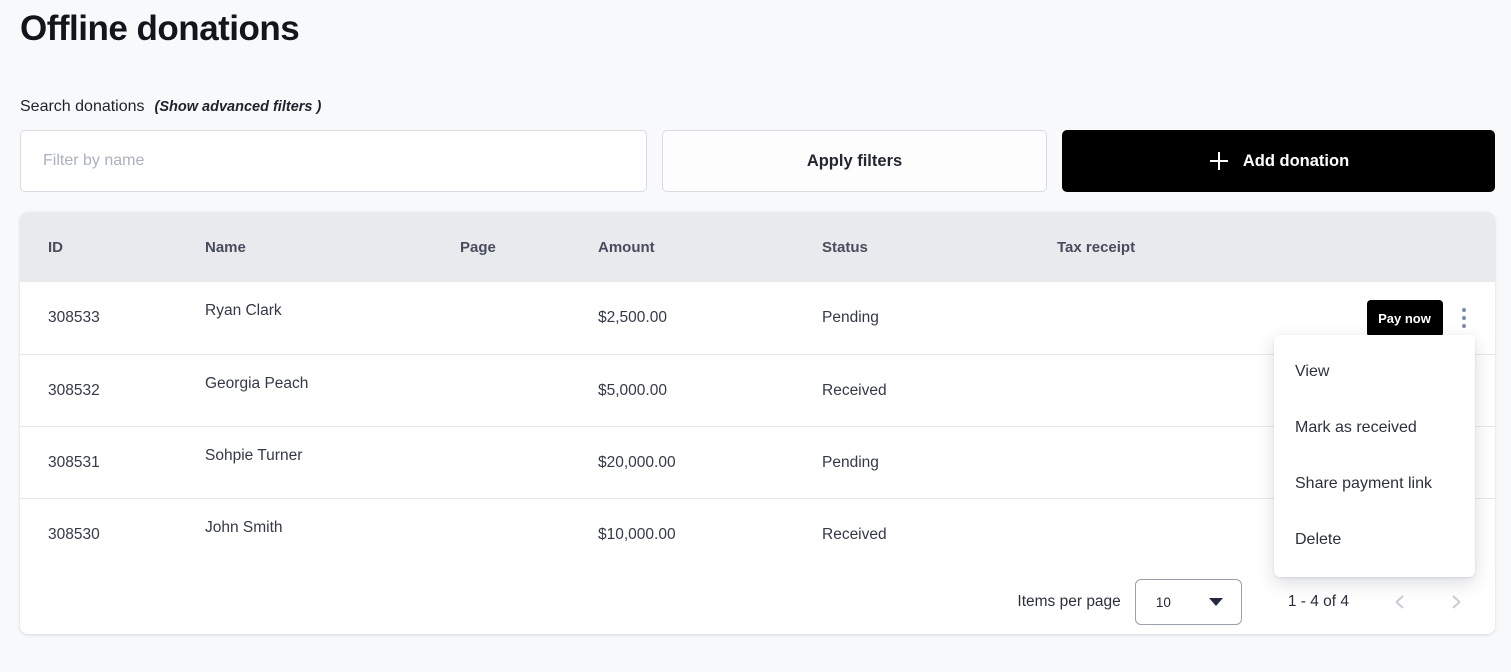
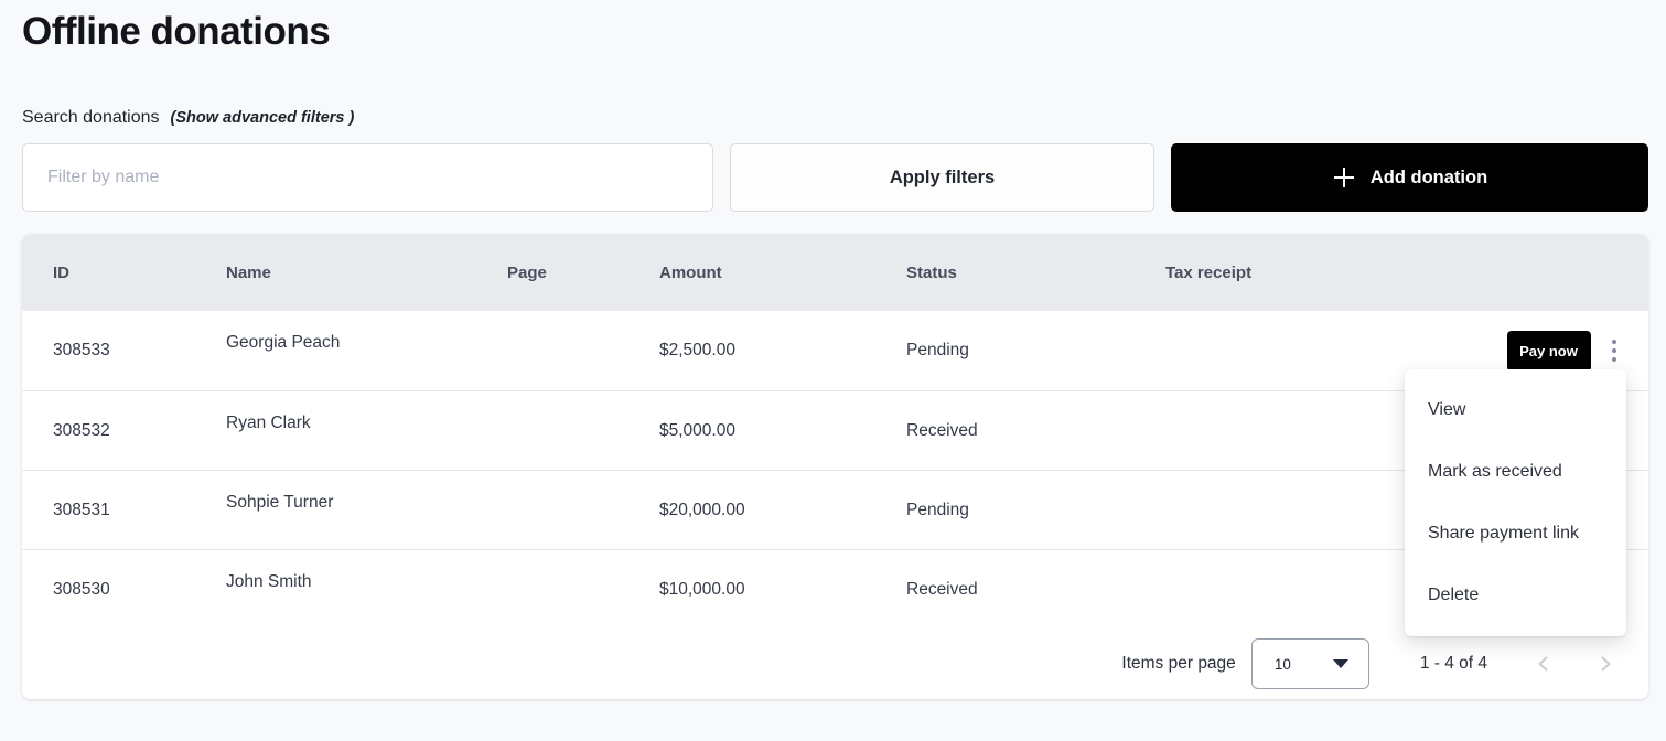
  Offline donations
  Search donations
  (Show advanced filters )
  Filter by name
  Apply filters
  Add donation
  ID
  Name
  Page
  Amount
  Status
  Tax receipt
  308533
- Ryan Clark
+ Georgia Peach
  $2,500.00
  Pending
  Pay now
  308532
- Georgia Peach
+ Ryan Clark
  $5,000.00
  Received
  308531
  Sohpie Turner
  $20,000.00
  Pending
  308530
  John Smith
  $10,000.00
  Received
  Items per page
  10
  1 - 4 of 4
  View
  Mark as received
  Share payment link
  Delete
